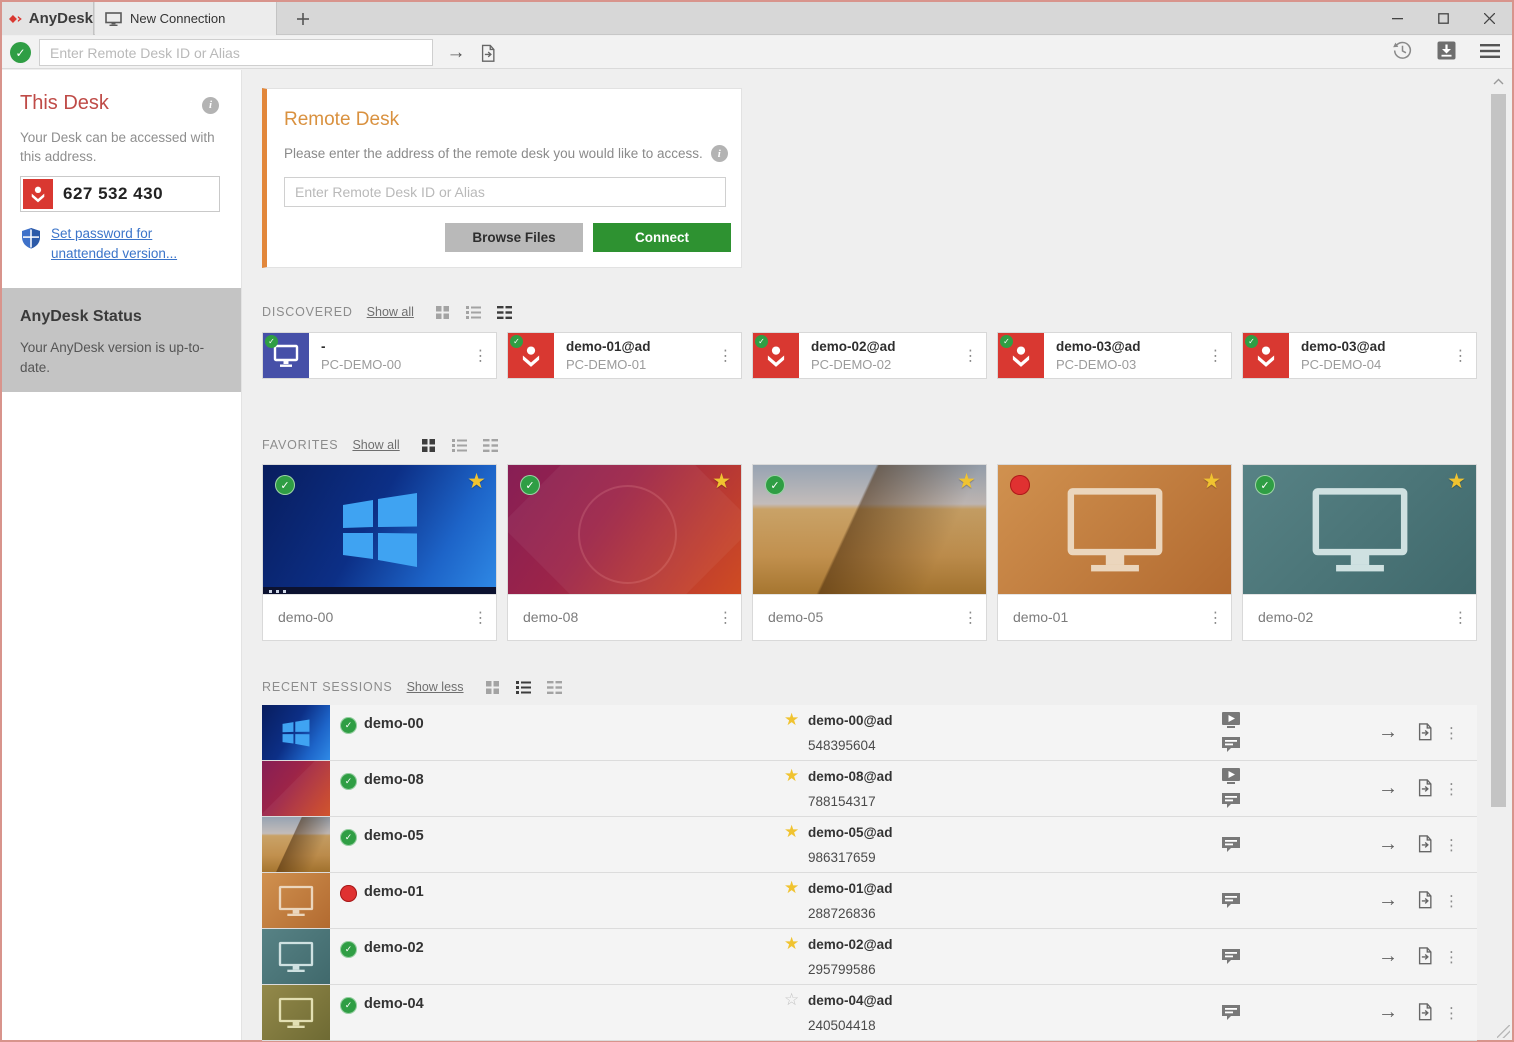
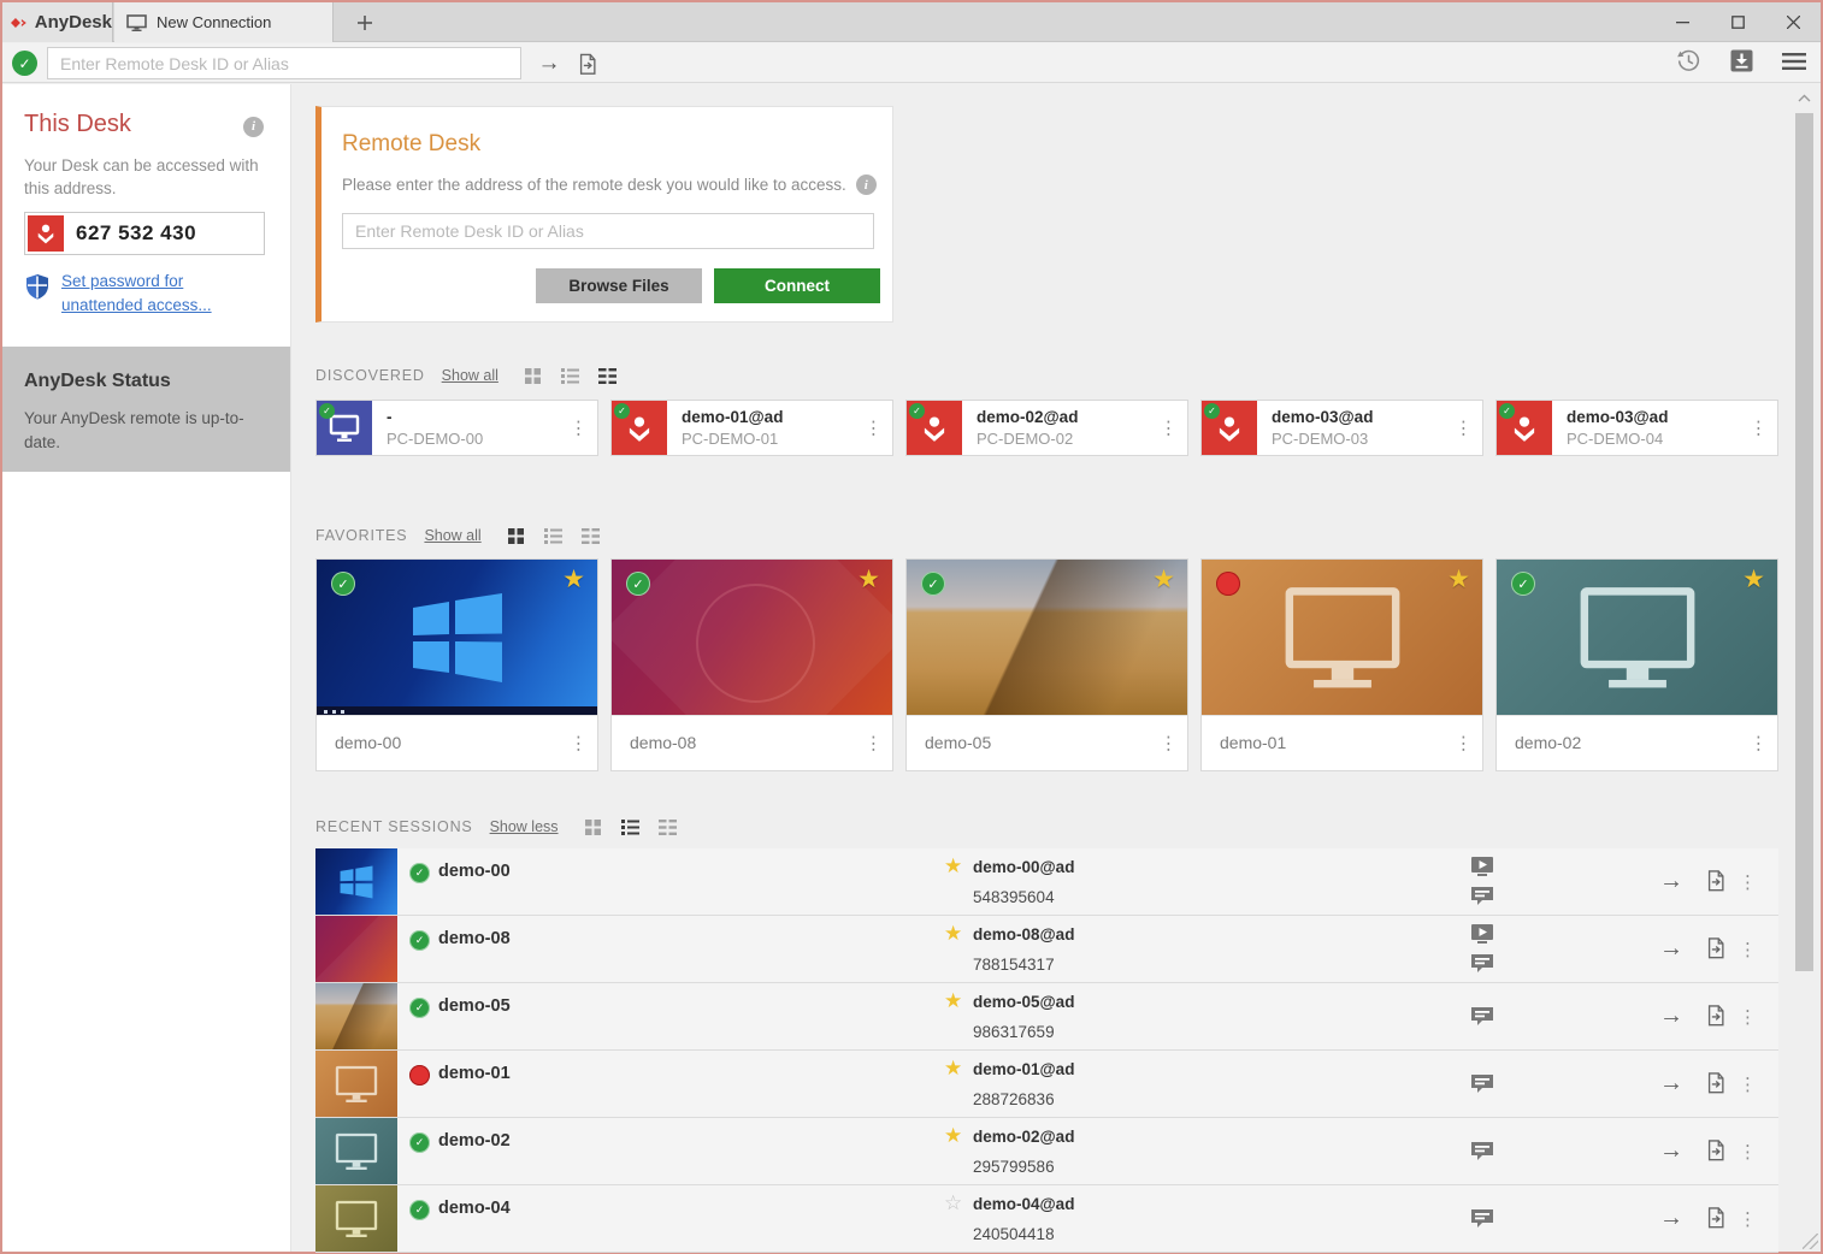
  AnyDesk
  New Connection
  ✓
  Enter Remote Desk ID or Alias
  →
  This Desk
  i
  Your Desk can be accessed with this address.
  627 532 430
- Set password for unattended version...
+ Set password for unattended access...
  AnyDesk Status
- Your AnyDesk version is up-to-date.
+ Your AnyDesk remote is up-to-date.
  Remote Desk
  Please enter the address of the remote desk you would like to access.
  i
  Enter Remote Desk ID or Alias
  Browse Files
  Connect
  DISCOVERED
  Show all
  ✓
  -
  PC-DEMO-00
  ⋮
  ✓
  demo-01@ad
  PC-DEMO-01
  ⋮
  ✓
  demo-02@ad
  PC-DEMO-02
  ⋮
  ✓
  demo-03@ad
  PC-DEMO-03
  ⋮
  ✓
  demo-03@ad
  PC-DEMO-04
  ⋮
  FAVORITES
  Show all
  ✓
  ★
  demo-00
  ⋮
  ✓
  ★
  demo-08
  ⋮
  ✓
  ★
  demo-05
  ⋮
  ★
  demo-01
  ⋮
  ✓
  ★
  demo-02
  ⋮
  RECENT SESSIONS
  Show less
  ✓
  demo-00
  ★
  demo-00@ad
  548395604
  →
  ⋮
  ✓
  demo-08
  ★
  demo-08@ad
  788154317
  →
  ⋮
  ✓
  demo-05
  ★
  demo-05@ad
  986317659
  →
  ⋮
  demo-01
  ★
  demo-01@ad
  288726836
  →
  ⋮
  ✓
  demo-02
  ★
  demo-02@ad
  295799586
  →
  ⋮
  ✓
  demo-04
  ☆
  demo-04@ad
  240504418
  →
  ⋮
